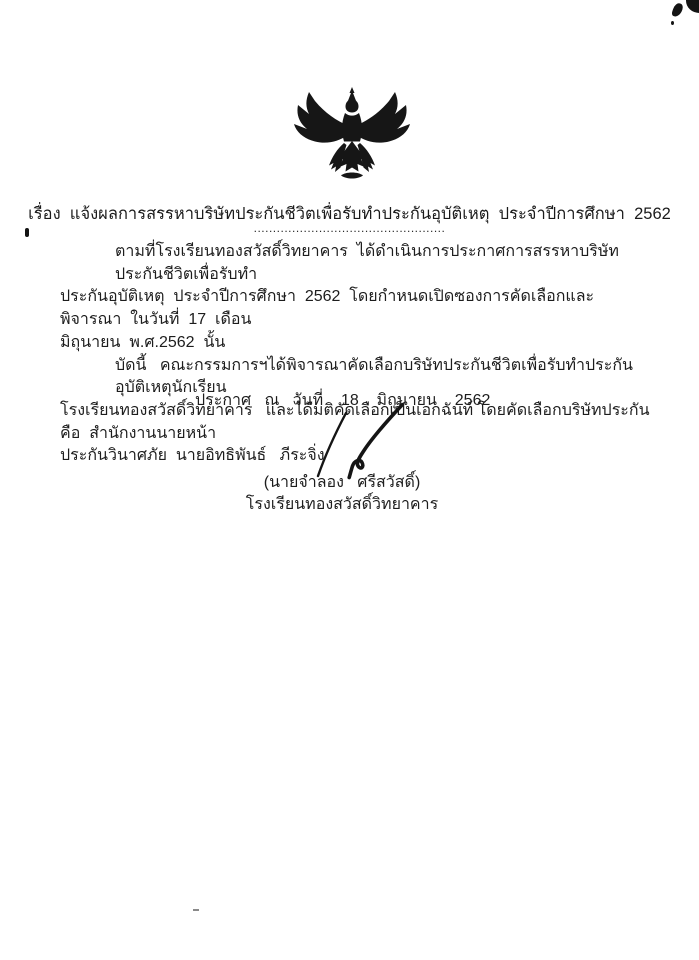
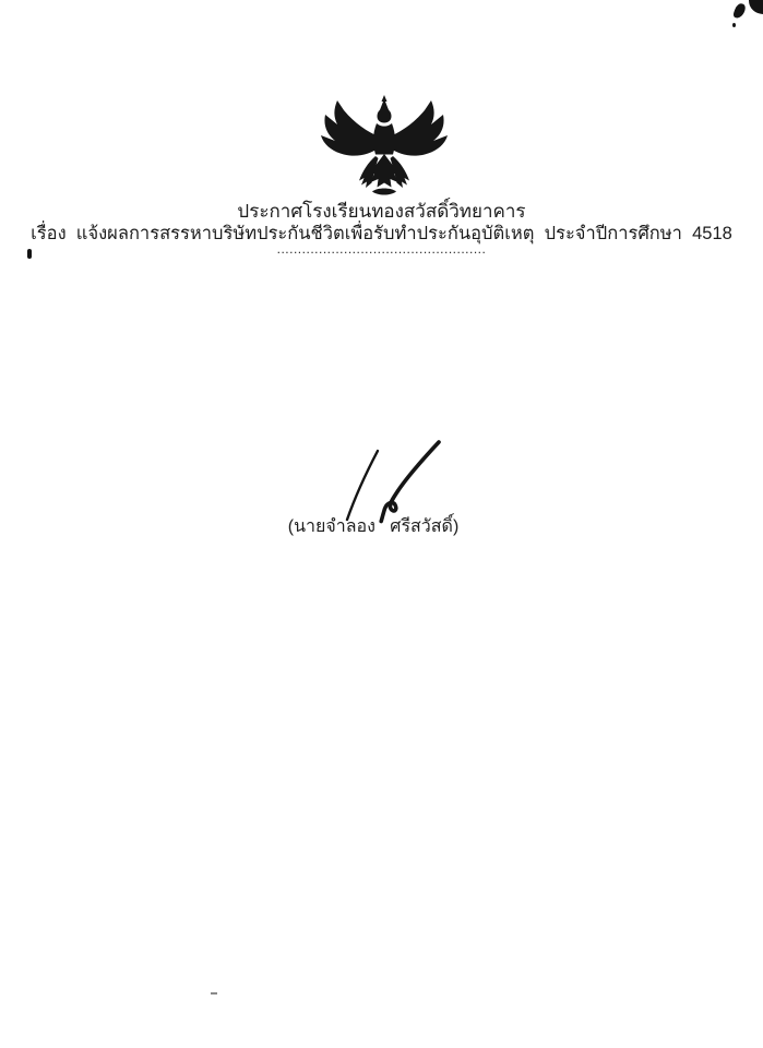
+ ประกาศโรงเรียนทองสวัสดิ์วิทยาคาร
- เรื่อง แจ้งผลการสรรหาบริษัทประกันชีวิตเพื่อรับทำประกันอุบัติเหตุ ประจำปีการศึกษา 2562
+ เรื่อง แจ้งผลการสรรหาบริษัทประกันชีวิตเพื่อรับทำประกันอุบัติเหตุ ประจำปีการศึกษา 4518
  ..................................................
- ตามที่โรงเรียนทองสวัสดิ์วิทยาคาร ได้ดำเนินการประกาศการสรรหาบริษัทประกันชีวิตเพื่อรับทำ
- ประกันอุบัติเหตุ ประจำปีการศึกษา 2562 โดยกำหนดเปิดซองการคัดเลือกและพิจารณา ในวันที่ 17 เดือน
- มิถุนายน พ.ศ.2562 นั้น
- บัดนี้ คณะกรรมการฯได้พิจารณาคัดเลือกบริษัทประกันชีวิตเพื่อรับทำประกันอุบัติเหตุนักเรียน
- โรงเรียนทองสวัสดิ์วิทยาคาร และได้มติคัดเลือกเป็นเอกฉันท์ โดยคัดเลือกบริษัทประกัน คือ สำนักงานนายหน้า
- ประกันวินาศภัย นายอิทธิพันธ์ ภีระจิ่ง
- ประกาศ ณ วันที่ 18 มิถุนายน 2562
  (นายจำลอง ศรีสวัสดิ์)
- โรงเรียนทองสวัสดิ์วิทยาคาร
